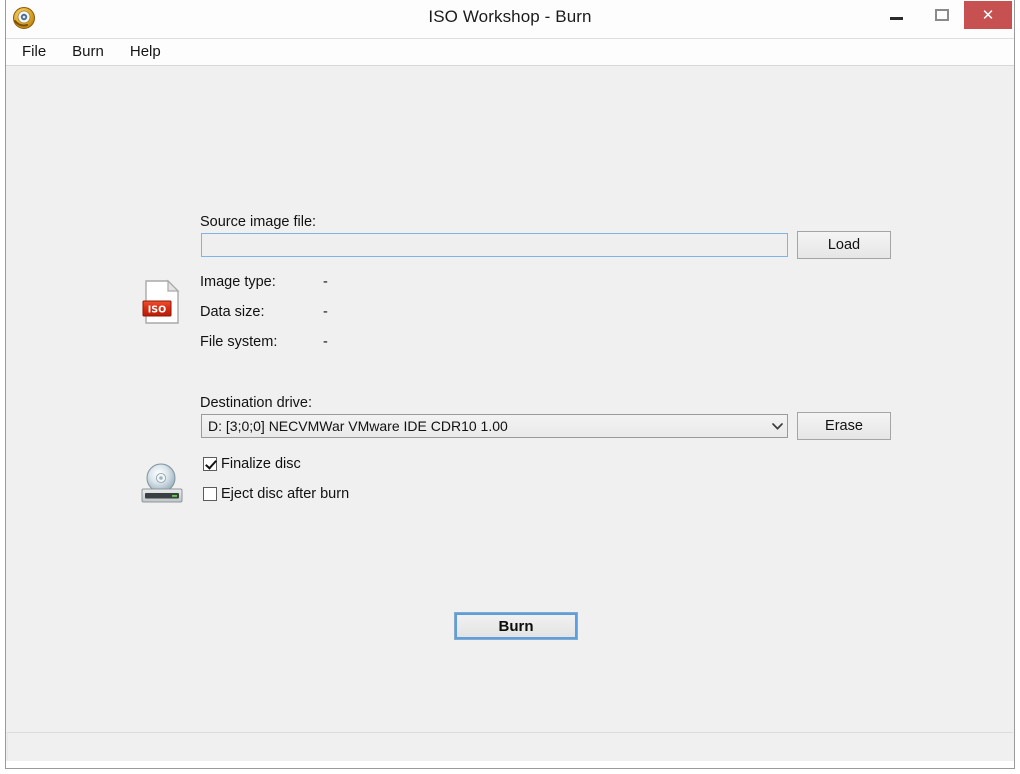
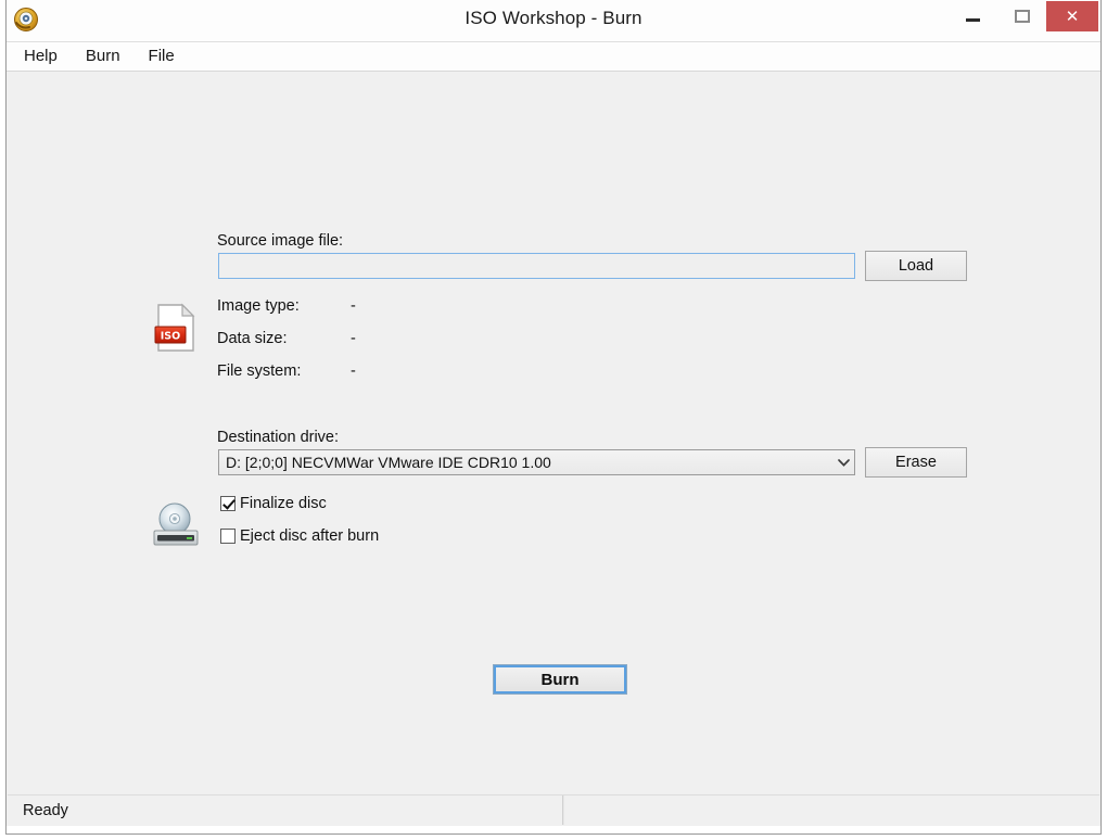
  ISO Workshop - Burn
  ✕
- File
+ Help
  Burn
- Help
+ File
  ISO
  Source image file:
  Load
  Image type:
  -
  Data size:
  -
  File system:
  -
  Destination drive:
- D: [3;0;0] NECVMWar VMware IDE CDR10 1.00
+ D: [2;0;0] NECVMWar VMware IDE CDR10 1.00
  Erase
  Finalize disc
  Eject disc after burn
  Burn
+ Ready
